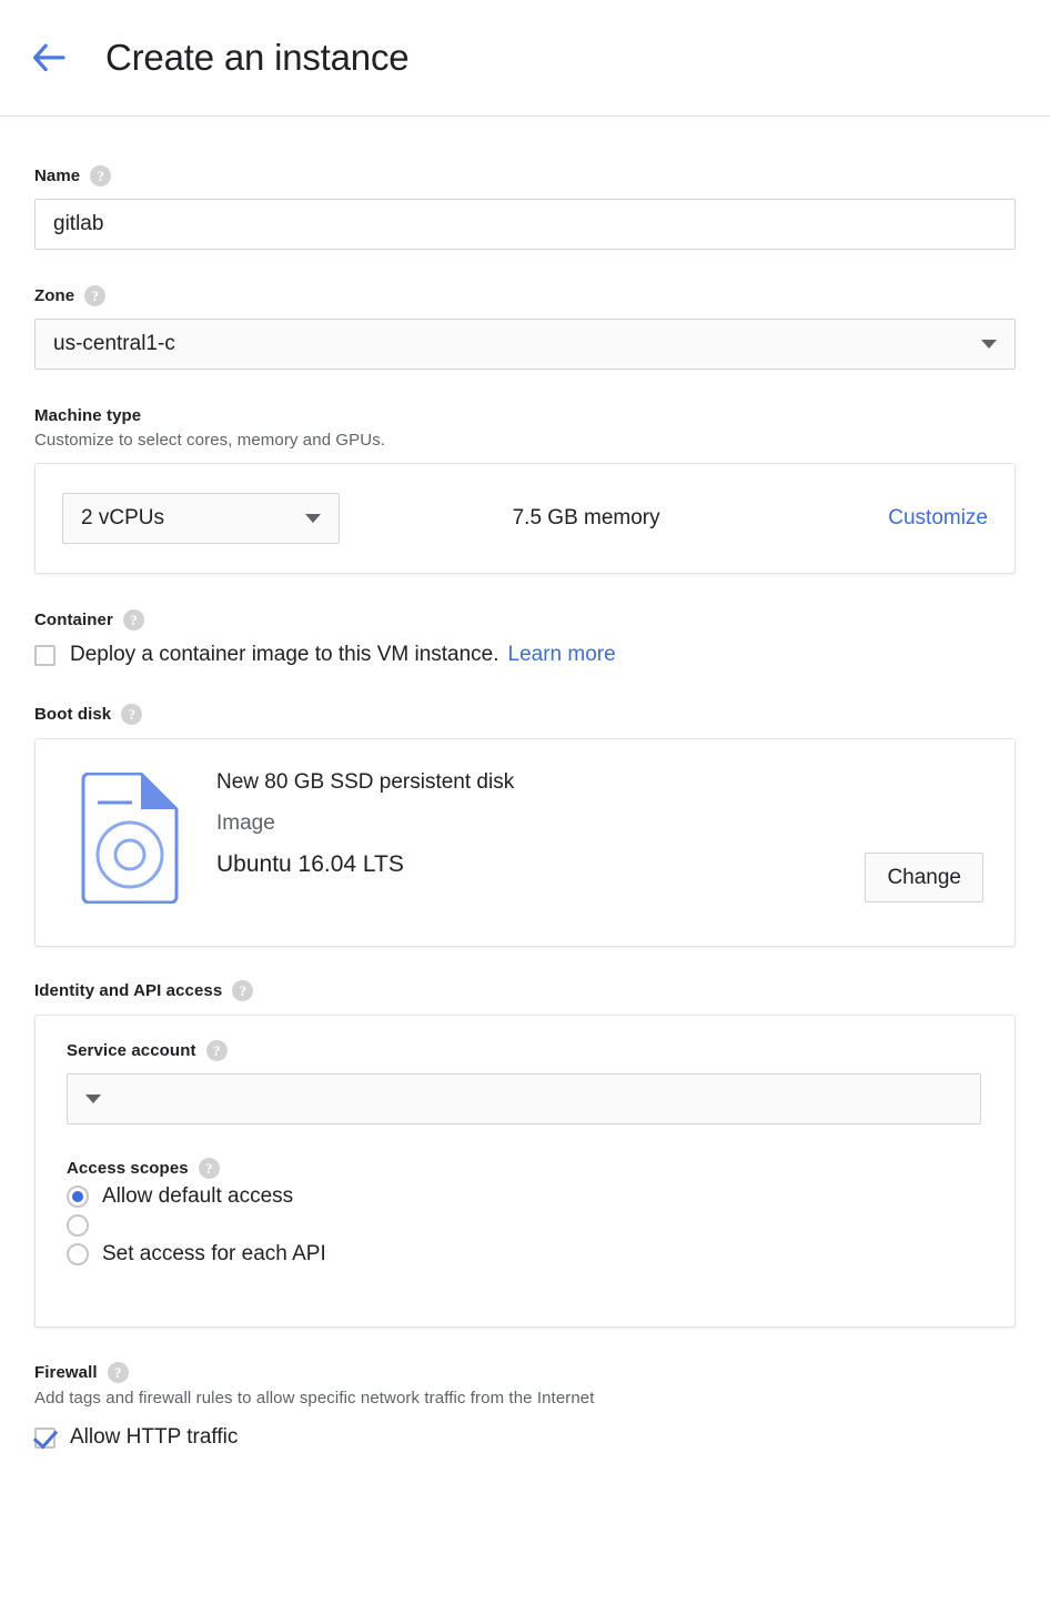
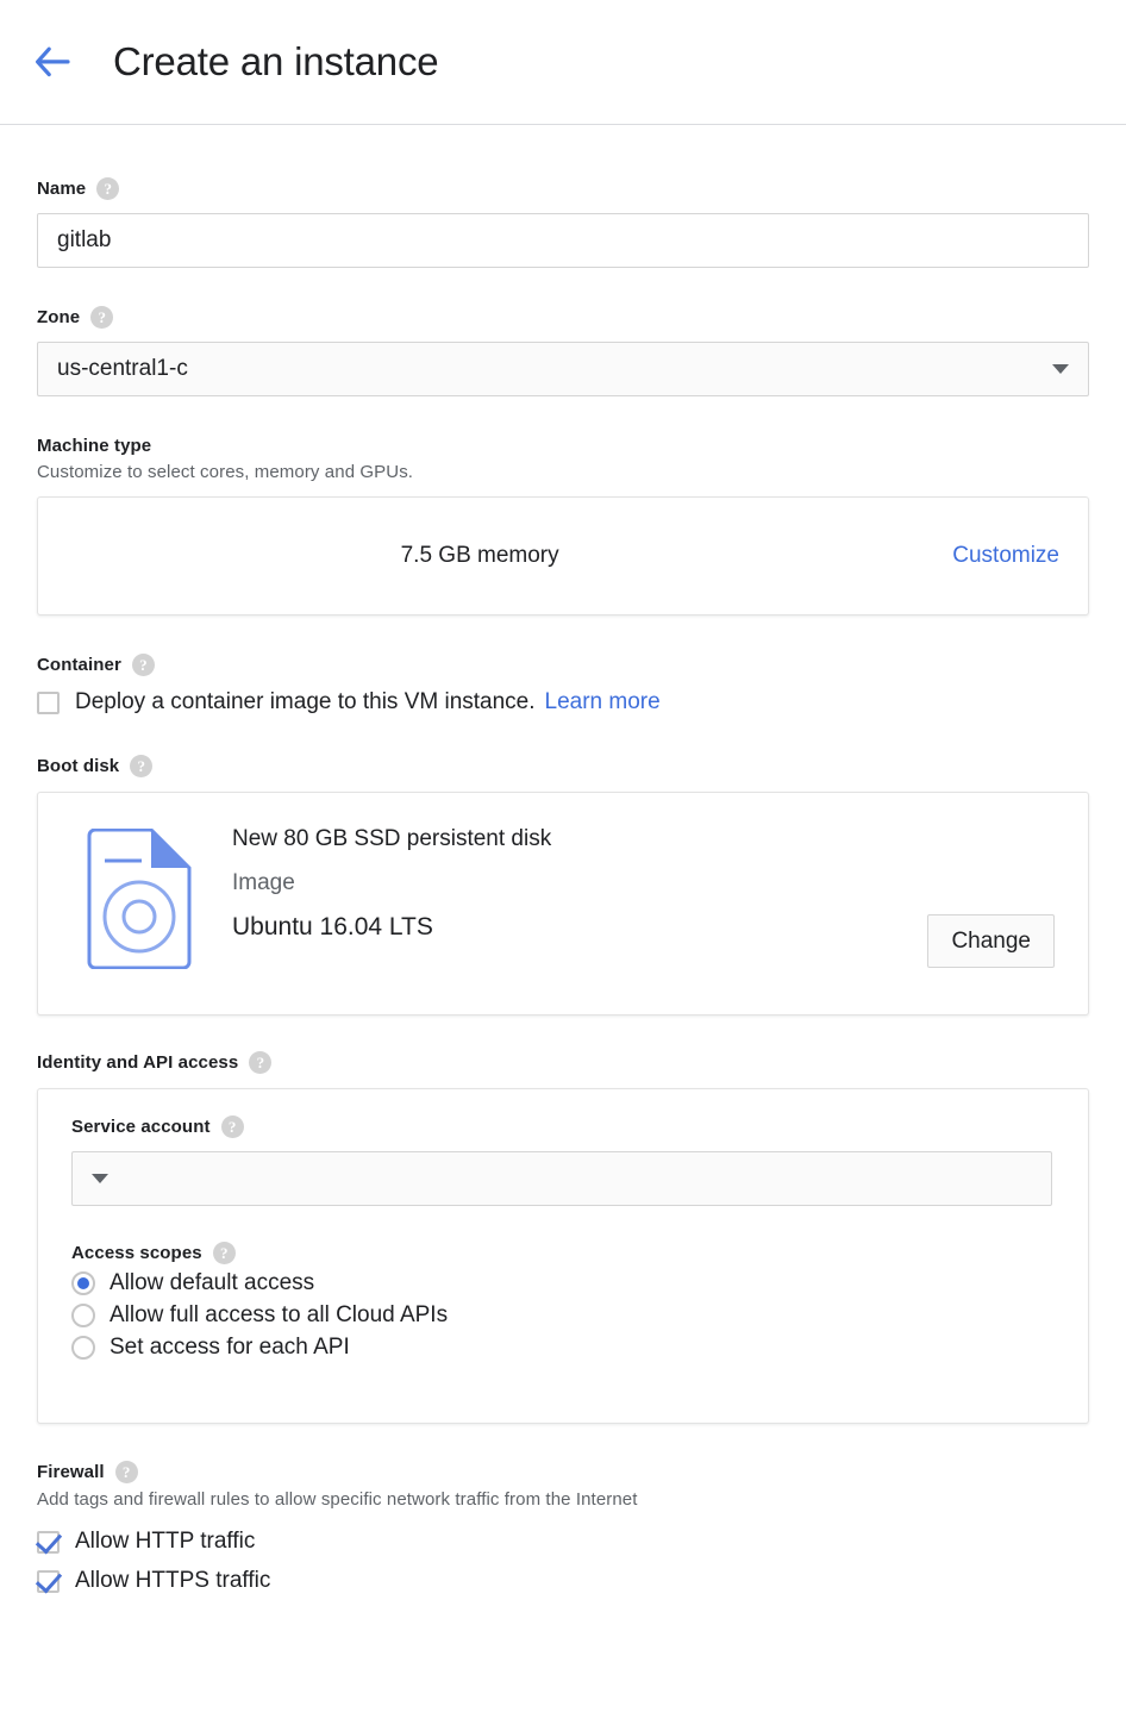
  Create an instance
  Name
  ?
  gitlab
  Zone
  ?
  us-central1-c
  Machine type
  Customize to select cores, memory and GPUs.
- 2 vCPUs
  7.5 GB memory
  Customize
  Container
  ?
  Deploy a container image to this VM instance.
  Learn more
  Boot disk
  ?
  New 80 GB SSD persistent disk
  Image
  Ubuntu 16.04 LTS
  Change
  Identity and API access
  ?
  Service account
  ?
  Access scopes
  ?
  Allow default access
+ Allow full access to all Cloud APIs
  Set access for each API
  Firewall
  ?
  Add tags and firewall rules to allow specific network traffic from the Internet
  Allow HTTP traffic
+ Allow HTTPS traffic
